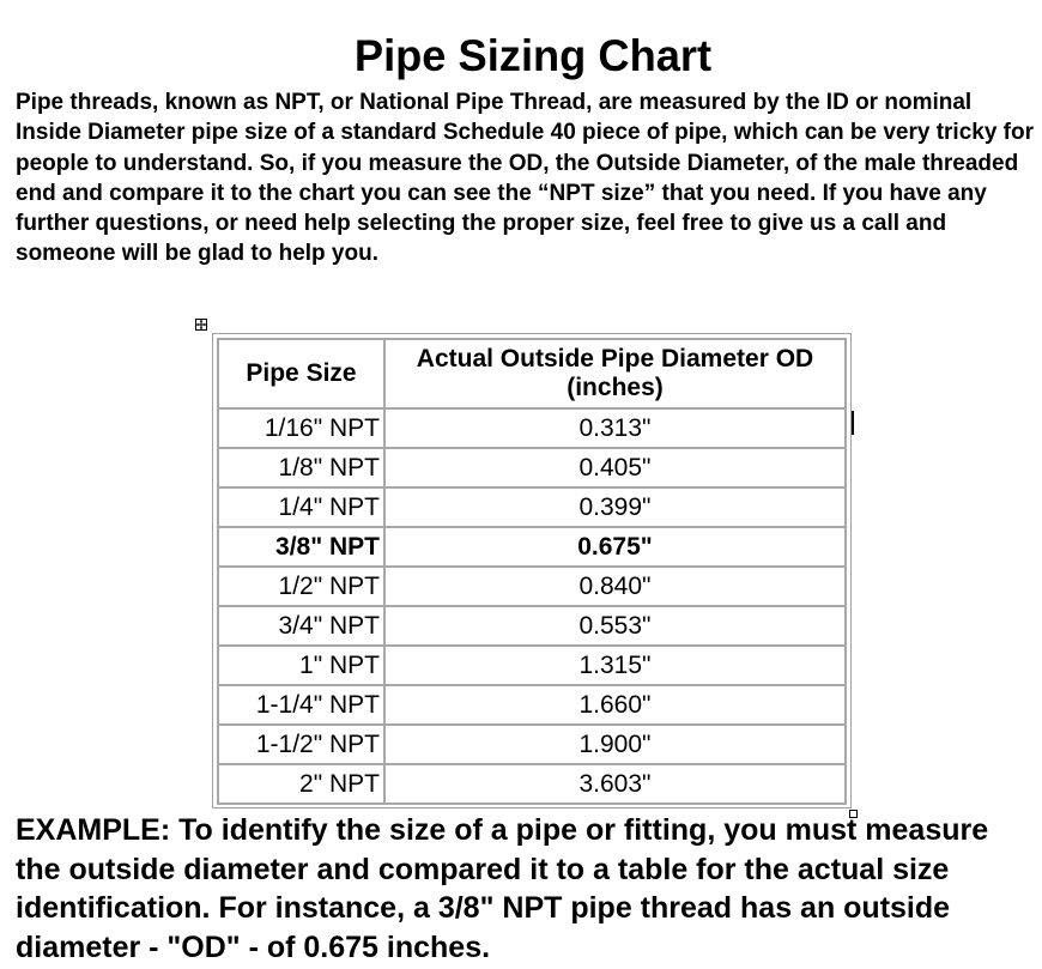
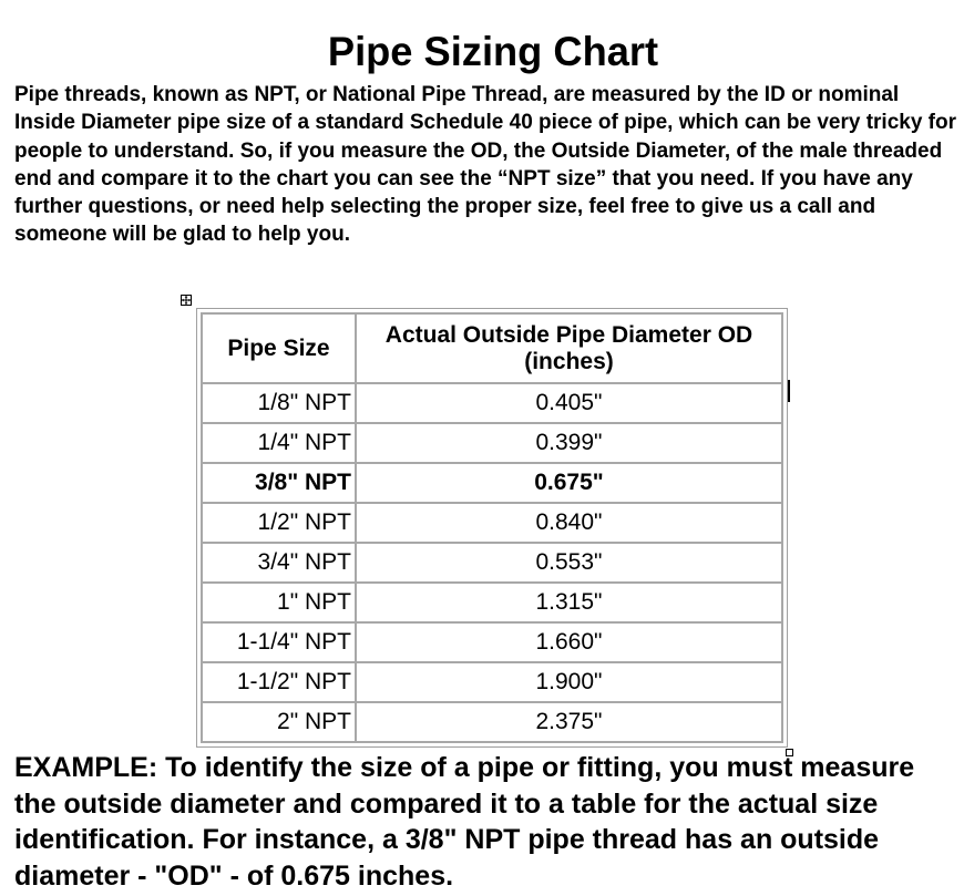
  Pipe Sizing Chart
  Pipe threads, known as NPT, or National Pipe Thread, are measured by the ID or nominal Inside Diameter pipe size of a standard Schedule 40 piece of pipe, which can be very tricky for people to understand. So, if you measure the OD, the Outside Diameter, of the male threaded end and compare it to the chart you can see the “NPT size” that you need. If you have any further questions, or need help selecting the proper size, feel free to give us a call and someone will be glad to help you.
  Pipe Size	Actual Outside Pipe Diameter OD (inches)
- 1/16" NPT	0.313"
  1/8" NPT	0.405"
  1/4" NPT	0.399"
  3/8" NPT	0.675"
  1/2" NPT	0.840"
  3/4" NPT	0.553"
  1" NPT	1.315"
  1-1/4" NPT	1.660"
  1-1/2" NPT	1.900"
- 2" NPT	3.603"
+ 2" NPT	2.375"
  EXAMPLE: To identify the size of a pipe or fitting, you must measure the outside diameter and compared it to a table for the actual size identification. For instance, a 3/8" NPT pipe thread has an outside diameter - "OD" - of 0.675 inches.
